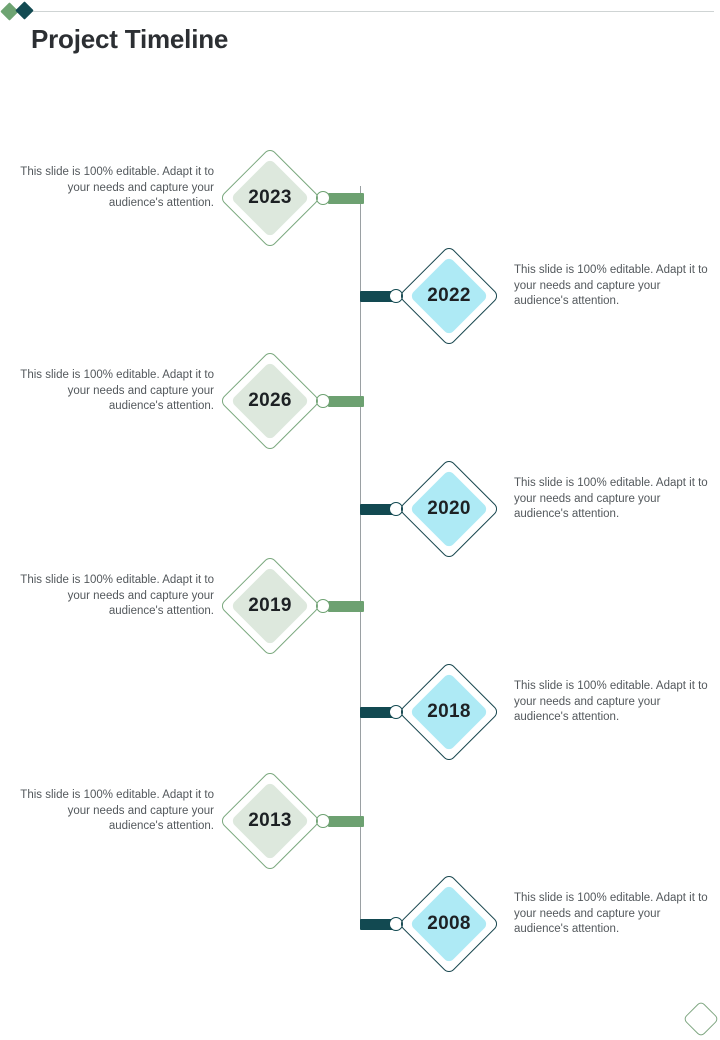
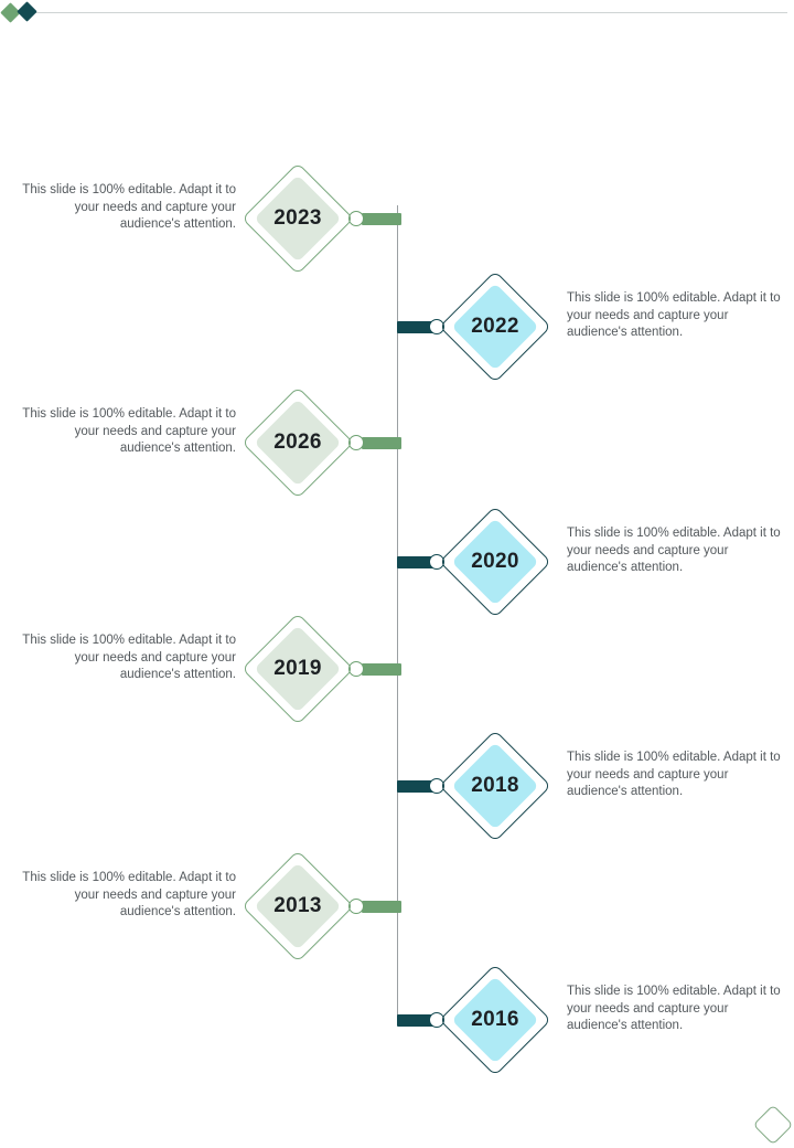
- Project Timeline
  2023
  This slide is 100% editable. Adapt it to your needs and capture your audience's attention.
  2022
  This slide is 100% editable. Adapt it to your needs and capture your audience's attention.
  2026
  This slide is 100% editable. Adapt it to your needs and capture your audience's attention.
  2020
  This slide is 100% editable. Adapt it to your needs and capture your audience's attention.
  2019
  This slide is 100% editable. Adapt it to your needs and capture your audience's attention.
  2018
  This slide is 100% editable. Adapt it to your needs and capture your audience's attention.
  2013
  This slide is 100% editable. Adapt it to your needs and capture your audience's attention.
- 2008
+ 2016
  This slide is 100% editable. Adapt it to your needs and capture your audience's attention.
